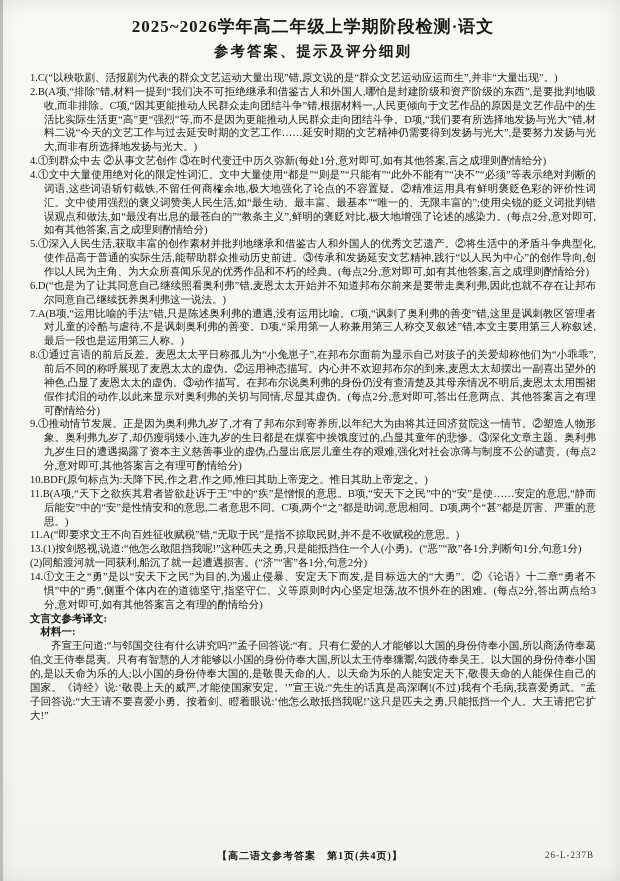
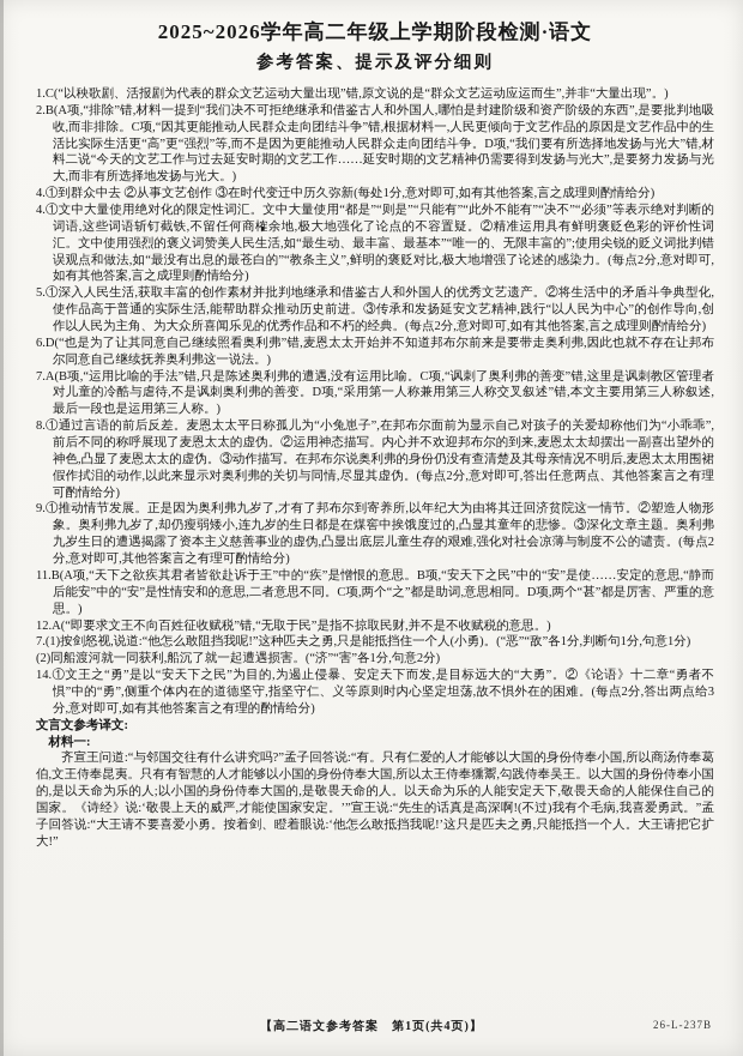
  2025~2026学年高二年级上学期阶段检测·语文
  参考答案、提示及评分细则
  1.C(“以秧歌剧、活报剧为代表的群众文艺运动大量出现”错,原文说的是“群众文艺运动应运而生”,并非“大量出现”。)
  2.B(A项,“排除”错,材料一提到“我们决不可拒绝继承和借鉴古人和外国人,哪怕是封建阶级和资产阶级的东西”,是要批判地吸收,而非排除。C项,“因其更能推动人民群众走向团结斗争”错,根据材料一,人民更倾向于文艺作品的原因是文艺作品中的生活比实际生活更“高”更“强烈”等,而不是因为更能推动人民群众走向团结斗争。D项,“我们要有所选择地发扬与光大”错,材料二说“今天的文艺工作与过去延安时期的文艺工作……延安时期的文艺精神仍需要得到发扬与光大”,是要努力发扬与光大,而非有所选择地发扬与光大。)
  4.①到群众中去 ②从事文艺创作 ③在时代变迁中历久弥新(每处1分,意对即可,如有其他答案,言之成理则酌情给分)
  4.①文中大量使用绝对化的限定性词汇。文中大量使用“都是”“则是”“只能有”“此外不能有”“决不”“必须”等表示绝对判断的词语,这些词语斩钉截铁,不留任何商榷余地,极大地强化了论点的不容置疑。②精准运用具有鲜明褒贬色彩的评价性词汇。文中使用强烈的褒义词赞美人民生活,如“最生动、最丰富、最基本”“唯一的、无限丰富的”;使用尖锐的贬义词批判错误观点和做法,如“最没有出息的最苍白的”“教条主义”,鲜明的褒贬对比,极大地增强了论述的感染力。(每点2分,意对即可,如有其他答案,言之成理则酌情给分)
  5.①深入人民生活,获取丰富的创作素材并批判地继承和借鉴古人和外国人的优秀文艺遗产。②将生活中的矛盾斗争典型化,使作品高于普通的实际生活,能帮助群众推动历史前进。③传承和发扬延安文艺精神,践行“以人民为中心”的创作导向,创作以人民为主角、为大众所喜闻乐见的优秀作品和不朽的经典。(每点2分,意对即可,如有其他答案,言之成理则酌情给分)
  6.D(“也是为了让其同意自己继续照看奥利弗”错,麦恩太太开始并不知道邦布尔前来是要带走奥利弗,因此也就不存在让邦布尔同意自己继续抚养奥利弗这一说法。)
  7.A(B项,“运用比喻的手法”错,只是陈述奥利弗的遭遇,没有运用比喻。C项,“讽刺了奥利弗的善变”错,这里是讽刺教区管理者对儿童的冷酷与虐待,不是讽刺奥利弗的善变。D项,“采用第一人称兼用第三人称交叉叙述”错,本文主要用第三人称叙述,最后一段也是运用第三人称。)
  8.①通过言语的前后反差。麦恩太太平日称孤儿为“小兔崽子”,在邦布尔面前为显示自己对孩子的关爱却称他们为“小乖乖”,前后不同的称呼展现了麦恩太太的虚伪。②运用神态描写。内心并不欢迎邦布尔的到来,麦恩太太却摆出一副喜出望外的神色,凸显了麦恩太太的虚伪。③动作描写。在邦布尔说奥利弗的身份仍没有查清楚及其母亲情况不明后,麦恩太太用围裙假作拭泪的动作,以此来显示对奥利弗的关切与同情,尽显其虚伪。(每点2分,意对即可,答出任意两点、其他答案言之有理可酌情给分)
  9.①推动情节发展。正是因为奥利弗九岁了,才有了邦布尔到寄养所,以年纪大为由将其迁回济贫院这一情节。②塑造人物形象。奥利弗九岁了,却仍瘦弱矮小,连九岁的生日都是在煤窖中挨饿度过的,凸显其童年的悲惨。③深化文章主题。奥利弗九岁生日的遭遇揭露了资本主义慈善事业的虚伪,凸显出底层儿童生存的艰难,强化对社会凉薄与制度不公的谴责。(每点2分,意对即可,其他答案言之有理可酌情给分)
- 10.BDF(原句标点为:天降下民,作之君,作之师,惟曰其助上帝宠之。惟日其助上帝宠之。)
  11.B(A项,“天下之欲疾其君者皆欲赴诉于王”中的“疾”是憎恨的意思。B项,“安天下之民”中的“安”是使……安定的意思,“静而后能安”中的“安”是性情安和的意思,二者意思不同。C项,两个“之”都是助词,意思相同。D项,两个“甚”都是厉害、严重的意思。)
- 11.A(“即要求文王不向百姓征收赋税”错,“无取于民”是指不掠取民财,并不是不收赋税的意思。)
+ 12.A(“即要求文王不向百姓征收赋税”错,“无取于民”是指不掠取民财,并不是不收赋税的意思。)
- 13.(1)按剑怒视,说道:“他怎么敢阻挡我呢!”这种匹夫之勇,只是能抵挡住一个人(小勇)。(“恶”“敌”各1分,判断句1分,句意1分)
+ 7.(1)按剑怒视,说道:“他怎么敢阻挡我呢!”这种匹夫之勇,只是能抵挡住一个人(小勇)。(“恶”“敌”各1分,判断句1分,句意1分)
  (2)同船渡河就一同获利,船沉了就一起遭遇损害。(“济”“害”各1分,句意2分)
  14.①文王之“勇”是以“安天下之民”为目的,为遏止侵暴、安定天下而发,是目标远大的“大勇”。②《论语》十二章“勇者不惧”中的“勇”,侧重个体内在的道德坚守,指坚守仁、义等原则时内心坚定坦荡,故不惧外在的困难。(每点2分,答出两点给3分,意对即可,如有其他答案言之有理的酌情给分)
  文言文参考译文:
  材料一:
  齐宣王问道:“与邻国交往有什么讲究吗?”孟子回答说:“有。只有仁爱的人才能够以大国的身份侍奉小国,所以商汤侍奉葛伯,文王侍奉昆夷。只有有智慧的人才能够以小国的身份侍奉大国,所以太王侍奉獯鬻,勾践侍奉吴王。以大国的身份侍奉小国的,是以天命为乐的人;以小国的身份侍奉大国的,是敬畏天命的人。以天命为乐的人能安定天下,敬畏天命的人能保住自己的国家。《诗经》说:‘敬畏上天的威严,才能使国家安定。’”宣王说:“先生的话真是高深啊!(不过)我有个毛病,我喜爱勇武。”孟子回答说:“大王请不要喜爱小勇。按着剑、瞪着眼说:‘他怎么敢抵挡我呢!’这只是匹夫之勇,只能抵挡一个人。大王请把它扩大!”
  【高二语文参考答案 第1页(共4页)】
  26-L-237B
